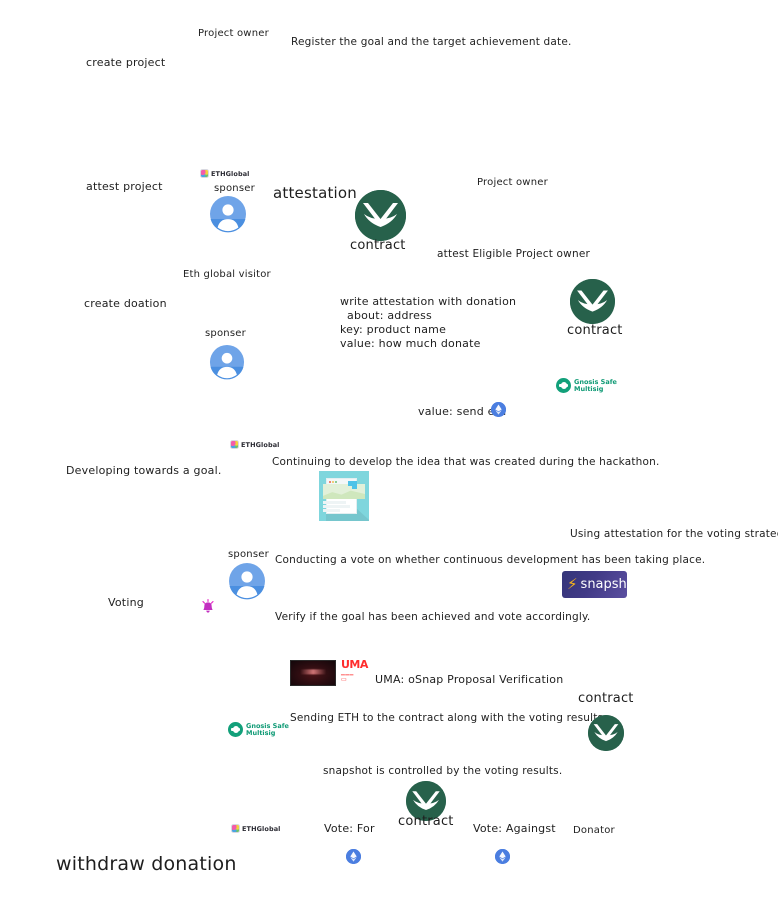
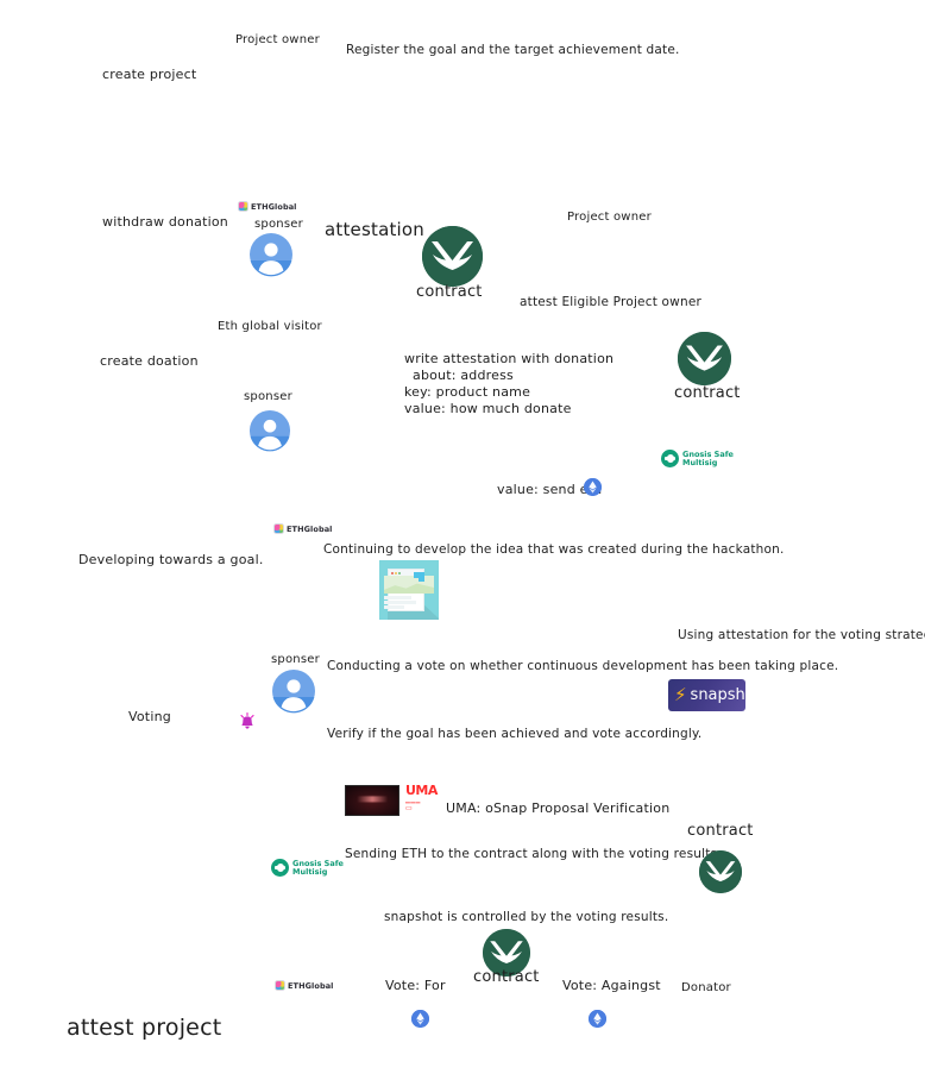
  create project
- attest project
+ withdraw donation
  create doation
  Developing towards a goal.
  Voting
- withdraw donation
+ attest project
  Project owner
  Register the goal and the target achievement date.
  ETHGlobal
  sponser
  attestation
  contract
  Project owner
  attest Eligible Project owner
  Eth global visitor
  sponser
  write attestation with donation
  about: address
  key: product name
  value: how much donate
  contract
  Gnosis Safe
  Multisig
  value: send
  ETHGlobal
  Continuing to develop the idea that was created during the hackathon.
  Using attestation for the voting strate
  sponser
  Conducting a vote on whether continuous development has been taking place.
  Verify if the goal has been achieved and vote accordingly.
  ⚡
  snapshot
  UMA
  UMA: oSnap Proposal Verification
  Gnosis Safe
  Multisig
  Sending ETH to the contract along with the voting resul
  contract
  snapshot is controlled by the voting results.
  contract
  ETHGlobal
  Vote: For
  Vote: Againgst
  Donator
